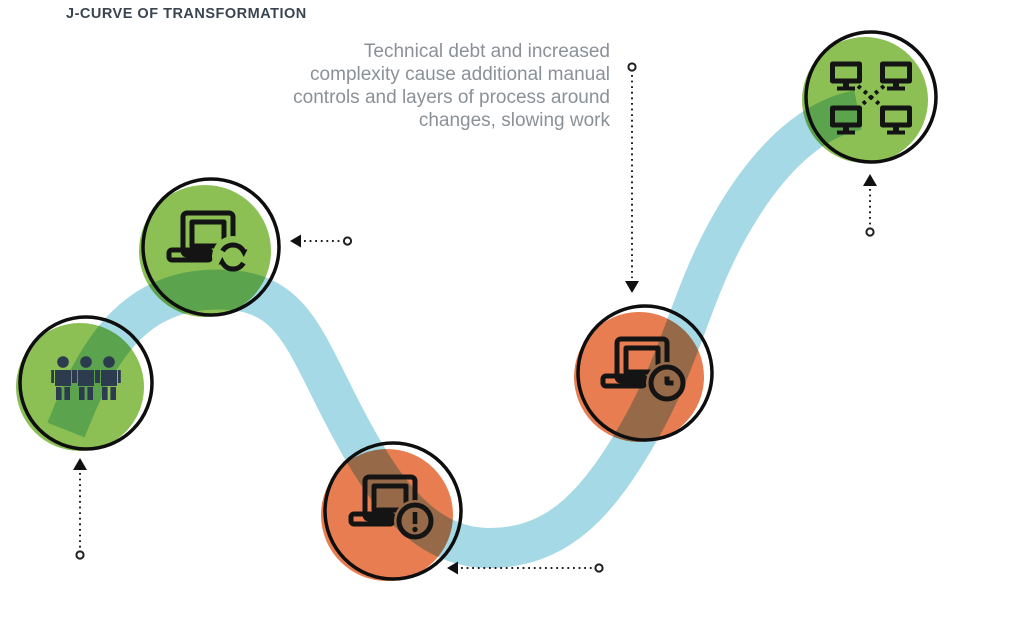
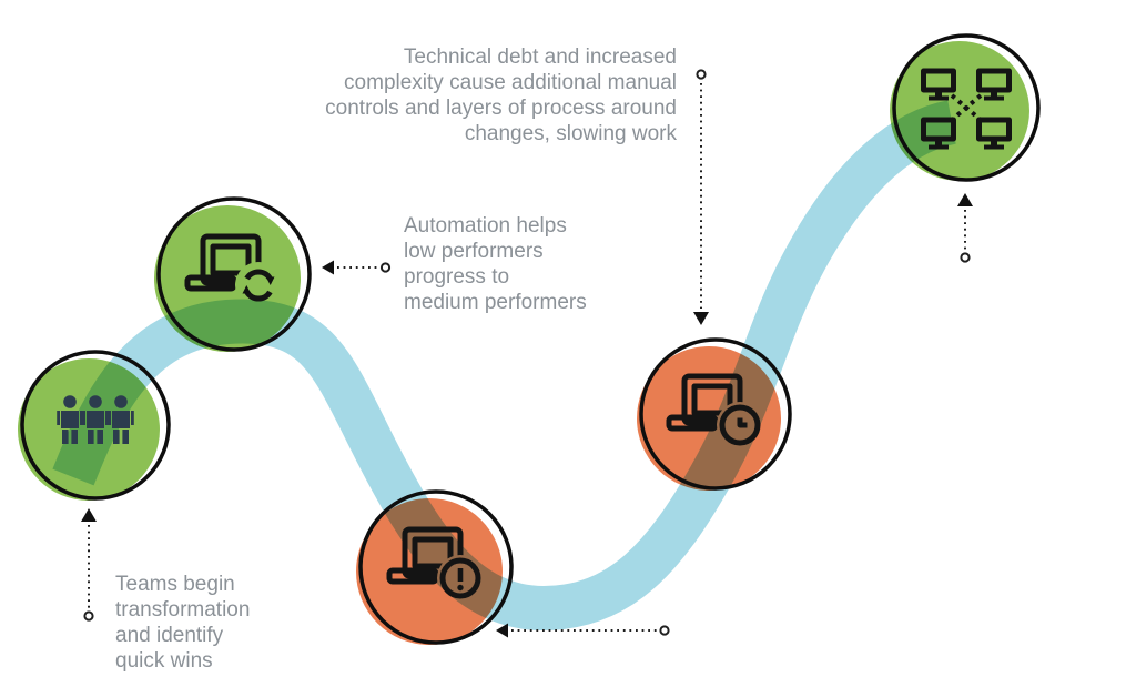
- J-CURVE OF TRANSFORMATION
  Technical debt and increased
  complexity cause additional manual
  controls and layers of process around
  changes, slowing work
+ Automation helps
+ low performers
+ progress to
+ medium performers
+ Teams begin
+ transformation
+ and identify
+ quick wins
